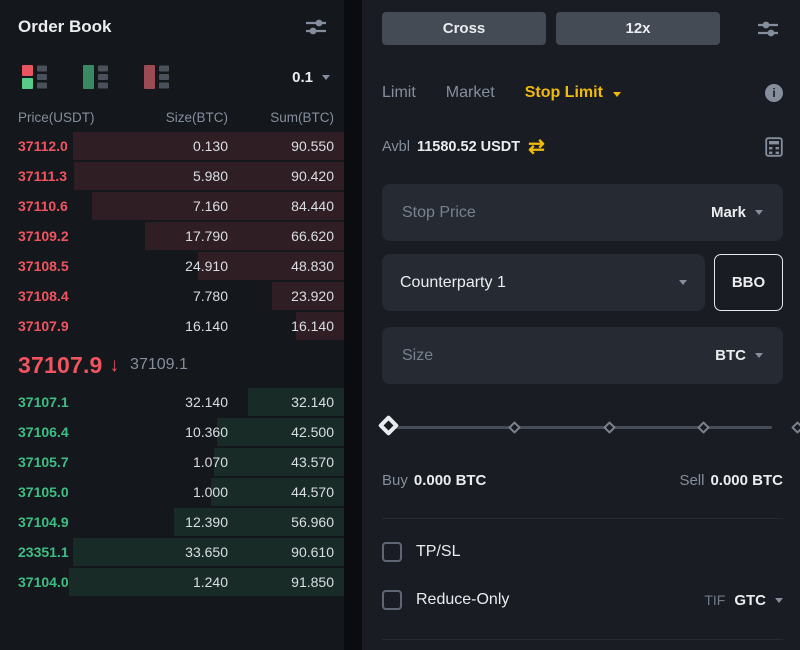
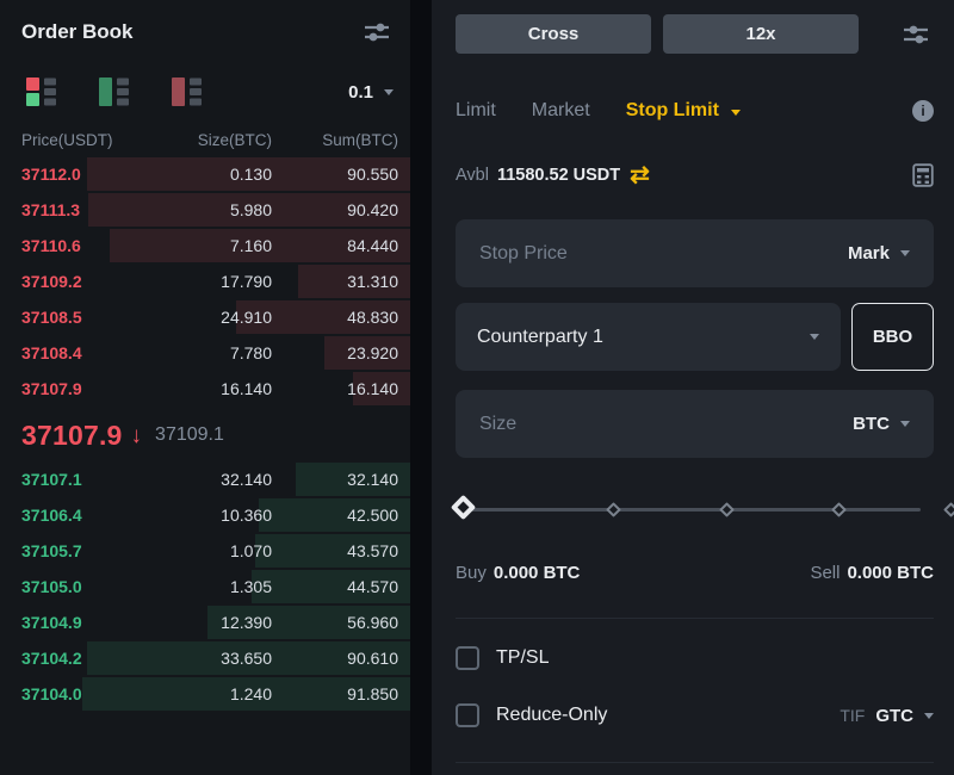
  Order Book
  0.1
  Price(USDT)
  Size(BTC)
  Sum(BTC)
  37112.0
  0.130
  90.550
  37111.3
  5.980
  90.420
  37110.6
  7.160
  84.440
  37109.2
  17.790
- 66.620
+ 31.310
  37108.5
  24.910
  48.830
  37108.4
  7.780
  23.920
  37107.9
  16.140
  16.140
  37107.9
  ↓
  37109.1
  37107.1
  32.140
  32.140
  37106.4
  10.360
  42.500
  37105.7
  1.070
  43.570
  37105.0
- 1.000
+ 1.305
  44.570
  37104.9
  12.390
  56.960
- 23351.1
+ 37104.2
  33.650
  90.610
  37104.0
  1.240
  91.850
  Cross
  12x
  Limit
  Market
  Stop Limit
  i
  Avbl
  11580.52 USDT
  ⇄
  Stop Price
  Mark
  Counterparty 1
  BBO
  Size
  BTC
  Buy
  0.000 BTC
  Sell
  0.000 BTC
  TP/SL
  Reduce-Only
  TIF
  GTC
